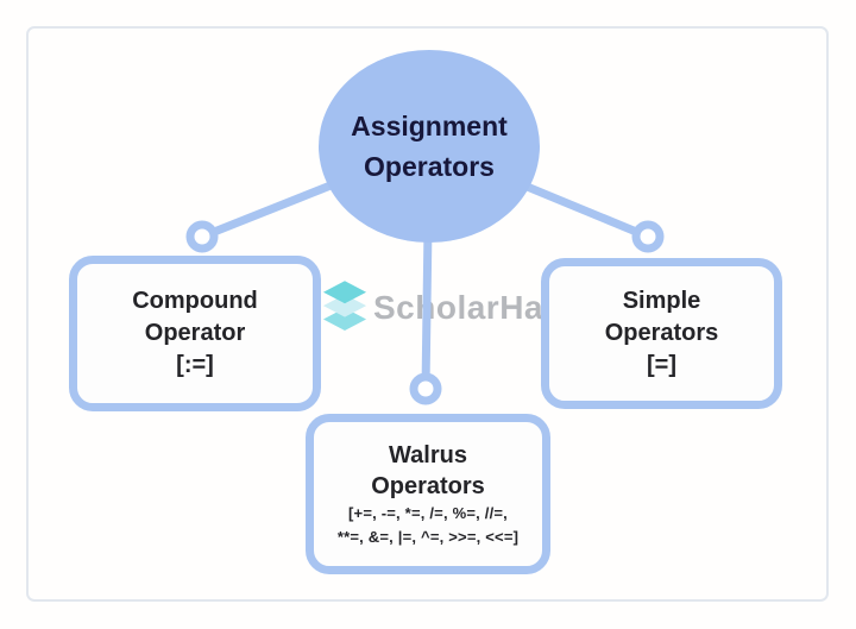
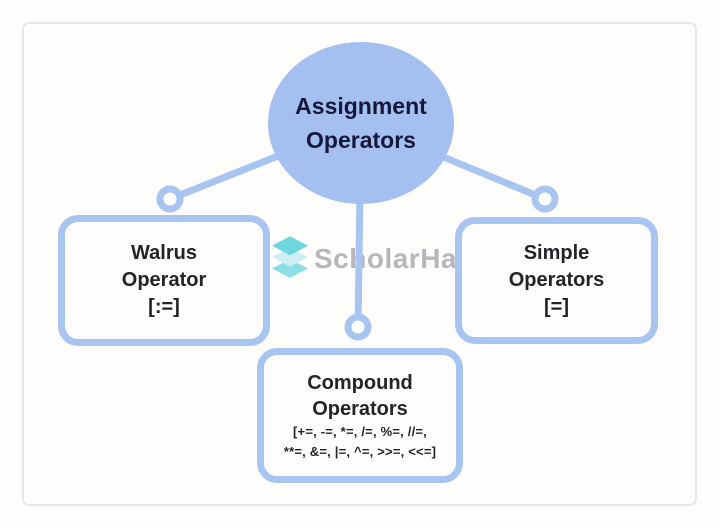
  ScolarHa
  Assignment
  Operators
- Compound
+ Walrus
  Operator
  [:=]
  Simple
  Operators
  [=]
- Walrus
+ Compound
  Operators
  [+=, -=, *=, /=, %=, //=,
  **=, &=, |=, ^=, >>=, <<=]
